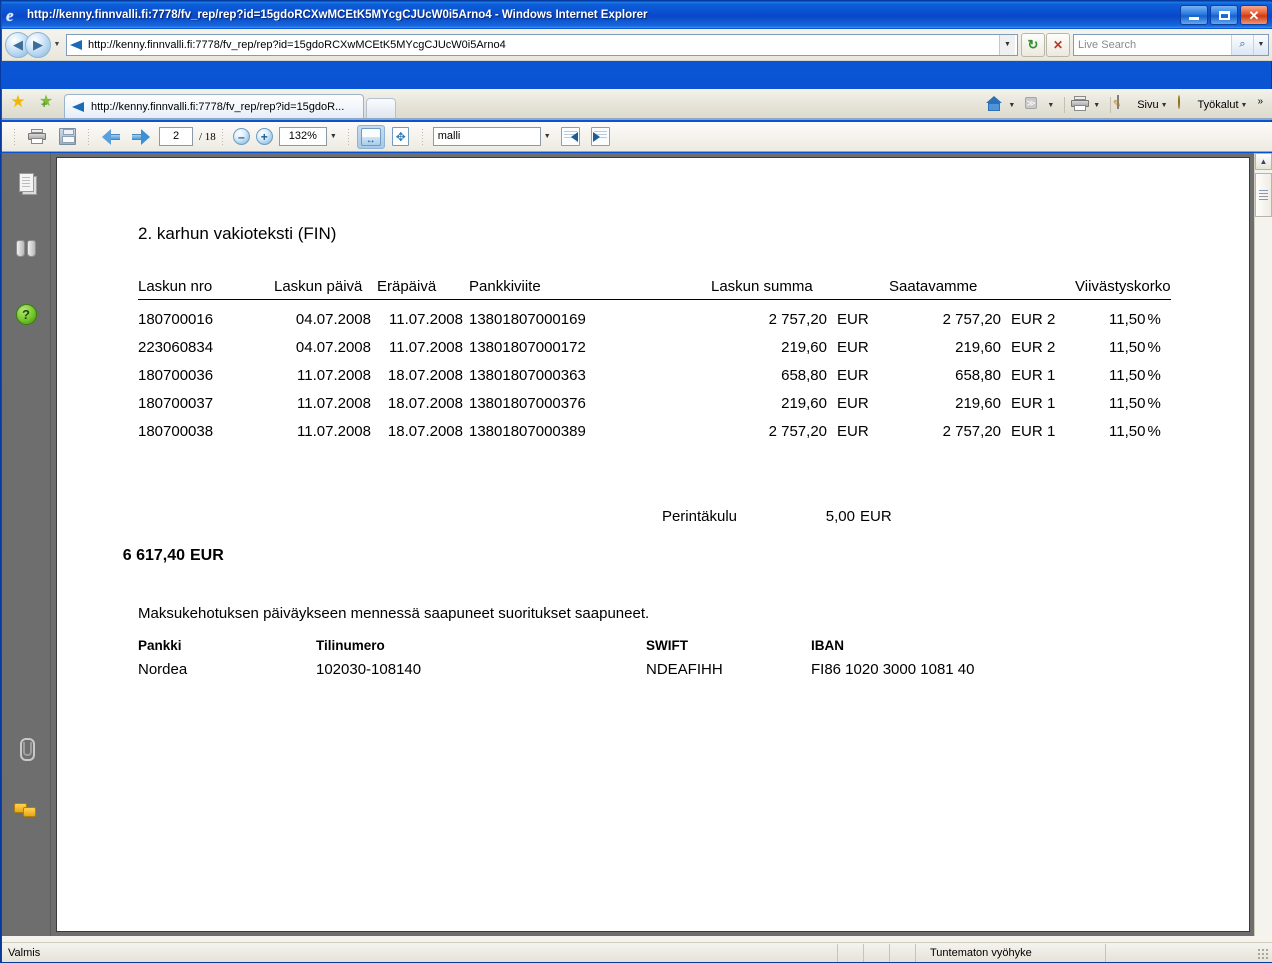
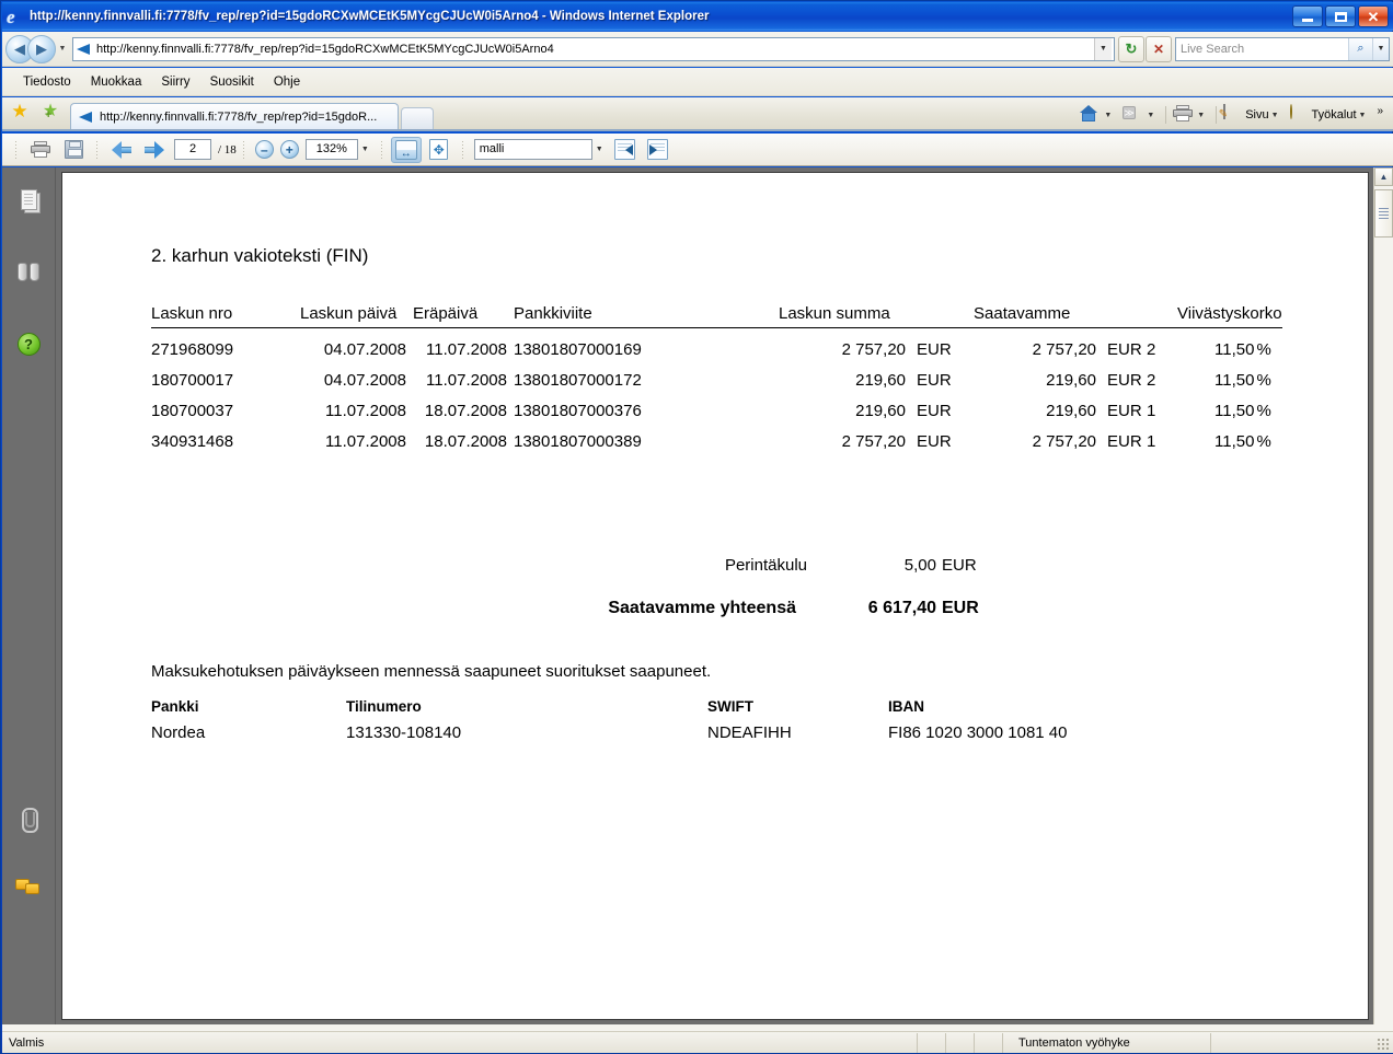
  e
  http://kenny.finnvalli.fi:7778/fv_rep/rep?id=15gdoRCXwMCEtK5MYcgCJUcW0i5Arno4 - Windows Internet Explorer
  ✕
  ◀
  ▶
  http://kenny.finnvalli.fi:7778/fv_rep/rep?id=15gdoRCXwMCEtK5MYcgCJUcW0i5Arno4
  ↻
  ✕
  Live Search
  ⌕
+ Tiedosto
+ Muokkaa
+ Siirry
+ Suosikit
+ Ohje
  ★
  ★
  +
  http://kenny.finnvalli.fi:7778/fv_rep/rep?id=15gdoR...
  ≫
  Sivu
  Työkalut
  »
  2
  / 18
  –
  +
  132%
  malli
  ?
  2. karhun vakioteksti (FIN)
  Laskun nro	Laskun päivä	Eräpäivä	Pankkiviite	Laskun summa	Saatavamme	Viivästyskorko
- 180700016	04.07.2008	11.07.2008	13801807000169	2 757,20	EUR	2 757,20	EUR	2	11,50	%
+ 271968099	04.07.2008	11.07.2008	13801807000169	2 757,20	EUR	2 757,20	EUR	2	11,50	%
- 223060834	04.07.2008	11.07.2008	13801807000172	219,60	EUR	219,60	EUR	2	11,50	%
+ 180700017	04.07.2008	11.07.2008	13801807000172	219,60	EUR	219,60	EUR	2	11,50	%
- 180700036	11.07.2008	18.07.2008	13801807000363	658,80	EUR	658,80	EUR	1	11,50	%
  180700037	11.07.2008	18.07.2008	13801807000376	219,60	EUR	219,60	EUR	1	11,50	%
- 180700038	11.07.2008	18.07.2008	13801807000389	2 757,20	EUR	2 757,20	EUR	1	11,50	%
+ 340931468	11.07.2008	18.07.2008	13801807000389	2 757,20	EUR	2 757,20	EUR	1	11,50	%
  Perintäkulu
  5,00
  EUR
+ Saatavamme yhteensä
  6 617,40
  EUR
  Maksukehotuksen päiväykseen mennessä saapuneet suoritukset saapuneet.
  Pankki	Tilinumero	SWIFT	IBAN
- Nordea	102030-108140	NDEAFIHH	FI86 1020 3000 1081 40
+ Nordea	131330-108140	NDEAFIHH	FI86 1020 3000 1081 40
  ▲
  Valmis
  Tuntematon vyöhyke
